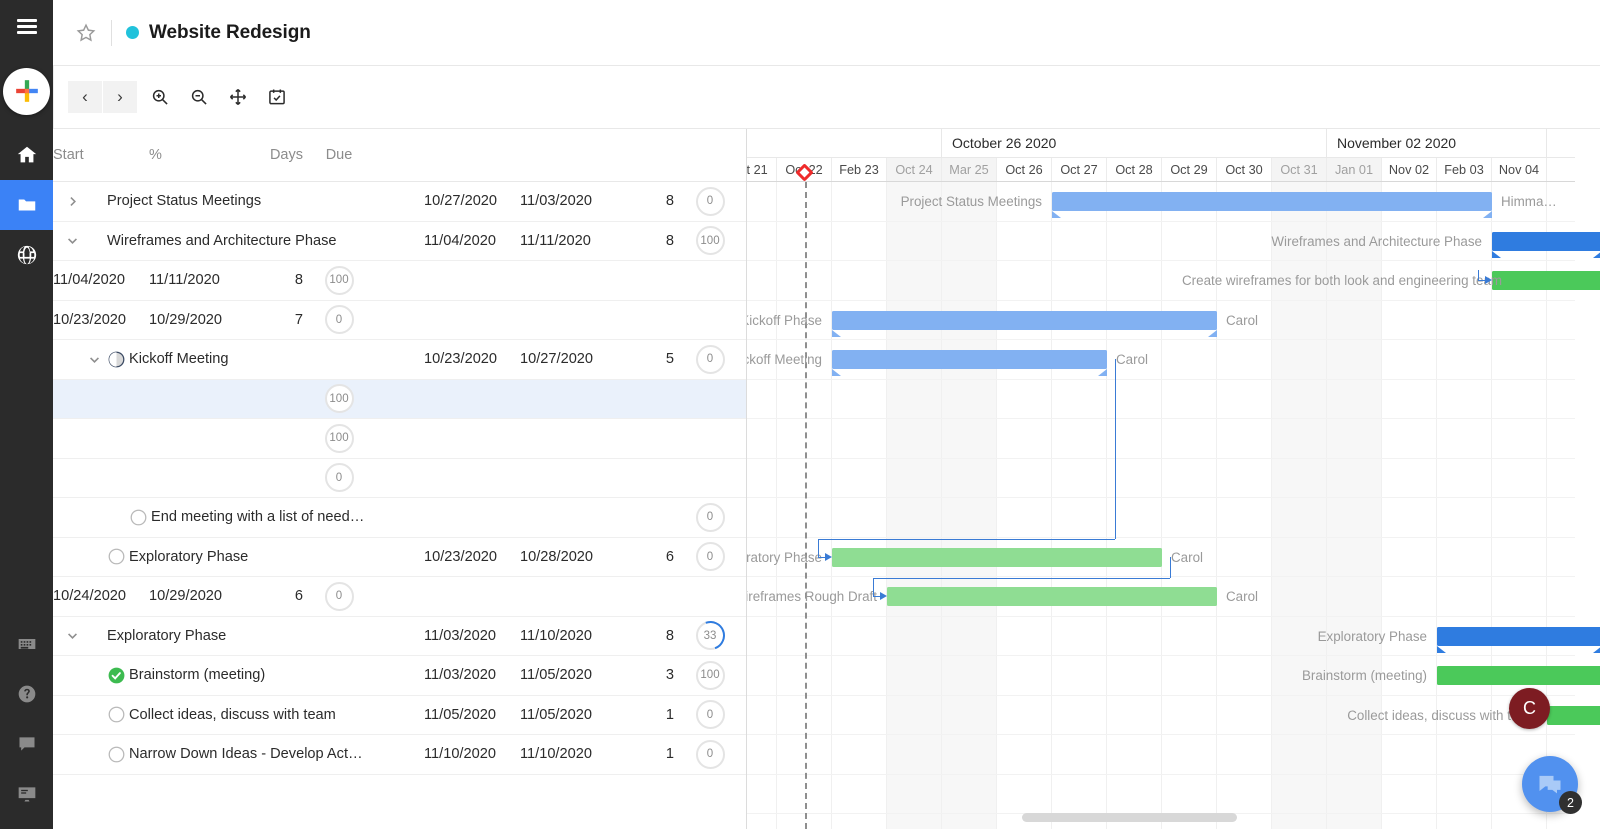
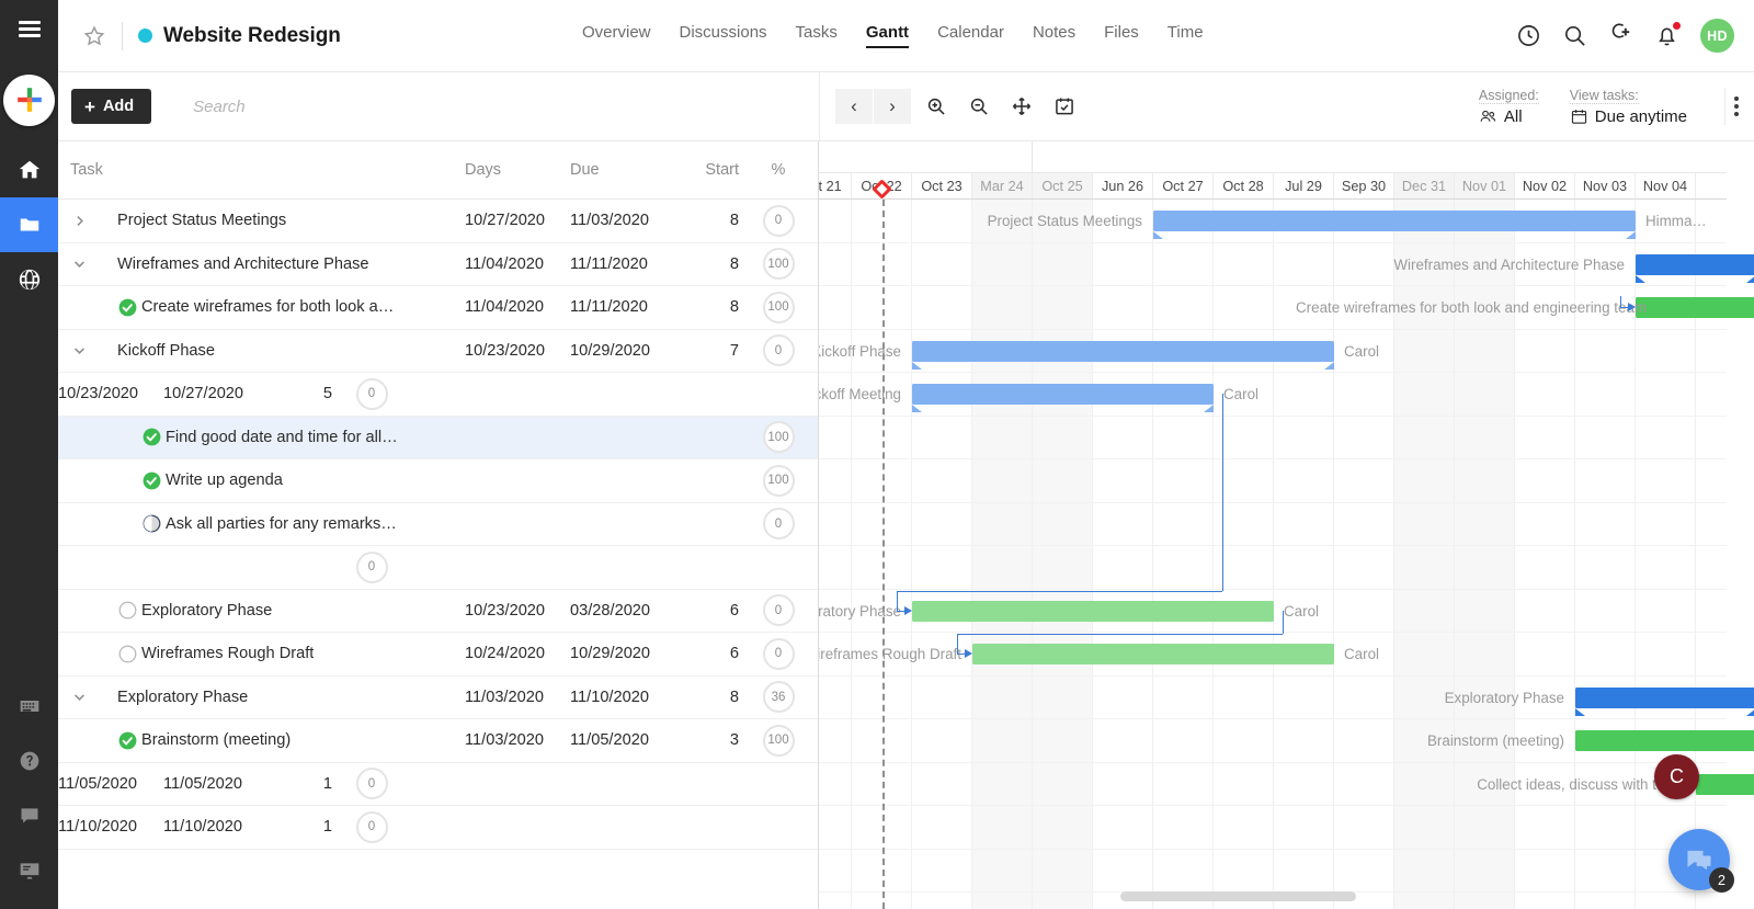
  Website Redesign
+ Overview
+ Discussions
+ Tasks
+ Gantt
+ Calendar
+ Notes
+ Files
+ Time
+ HD
+ +
+ Add
+ Search
  ‹
  ›
+ Assigned:
+ All
+ View tasks:
+ Due anytime
+ Task
- Start
+ Days
- %
+ Due
- Days
+ Start
- Due
+ %
  Project Status Meetings
  10/27/2020
  11/03/2020
  8
  0
  Wireframes and Architecture Phase
  11/04/2020
  11/11/2020
  8
  100
+ Create wireframes for both look a…
  11/04/2020
  11/11/2020
  8
  100
+ Kickoff Phase
  10/23/2020
  10/29/2020
  7
  0
- Kickoff Meeting
  10/23/2020
  10/27/2020
  5
  0
+ Find good date and time for all…
  100
+ Write up agenda
  100
+ Ask all parties for any remarks…
  0
- End meeting with a list of need…
  0
  Exploratory Phase
  10/23/2020
- 10/28/2020
+ 03/28/2020
  6
  0
+ Wireframes Rough Draft
  10/24/2020
  10/29/2020
  6
  0
  Exploratory Phase
  11/03/2020
  11/10/2020
  8
- 33
+ 36
  Brainstorm (meeting)
  11/03/2020
  11/05/2020
  3
  100
- Collect ideas, discuss with team
  11/05/2020
  11/05/2020
  1
  0
- Narrow Down Ideas - Develop Act…
  11/10/2020
  11/10/2020
  1
  0
- October 26 2020
- November 02 2020
- Feb 23
+ Oct 23
- Oct 24
+ Mar 24
- Mar 25
+ Oct 25
- Oct 26
+ Jun 26
  Oct 27
  Oct 28
- Oct 29
+ Jul 29
- Oct 30
+ Sep 30
- Oct 31
+ Dec 31
- Jan 01
+ Nov 01
  Nov 02
- Feb 03
+ Nov 03
  Nov 04
  Project Status Meetings
  Himma…
  Wireframes and Architecture Phase
  Create wireframes for both look and engineering tem
  ickoff Phase
  Carol
  koff Meeting
  Carol
  Carol
  ireframes Rough Draft
  Carol
  Exploratory Phase
  Brainstorm (meeting)
  Collect ideas, discuss with
  C
  2
